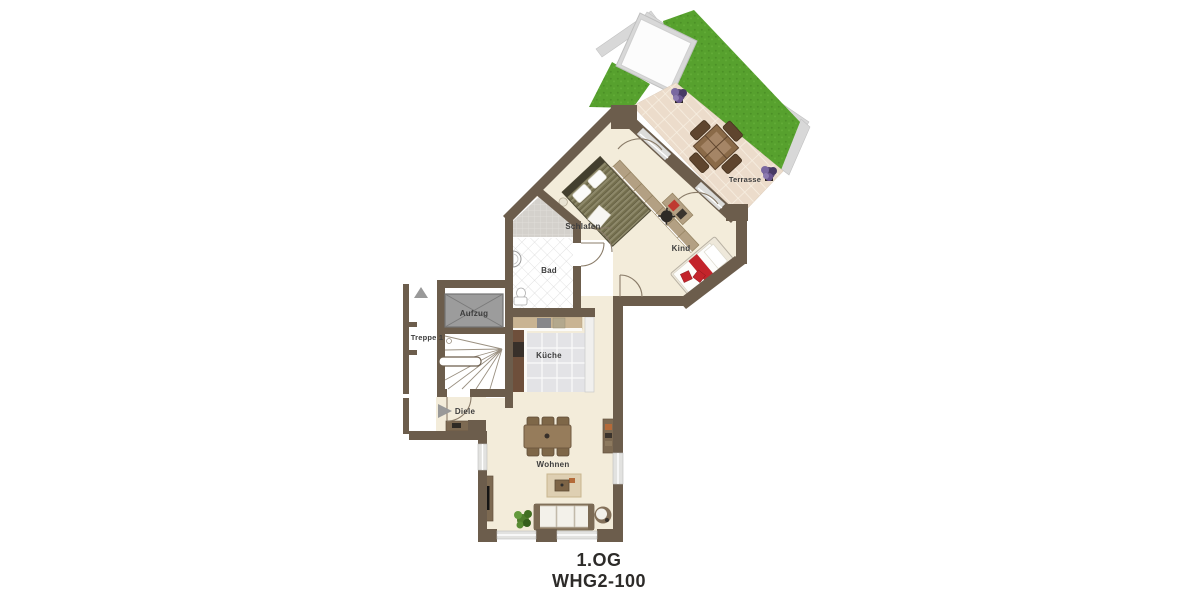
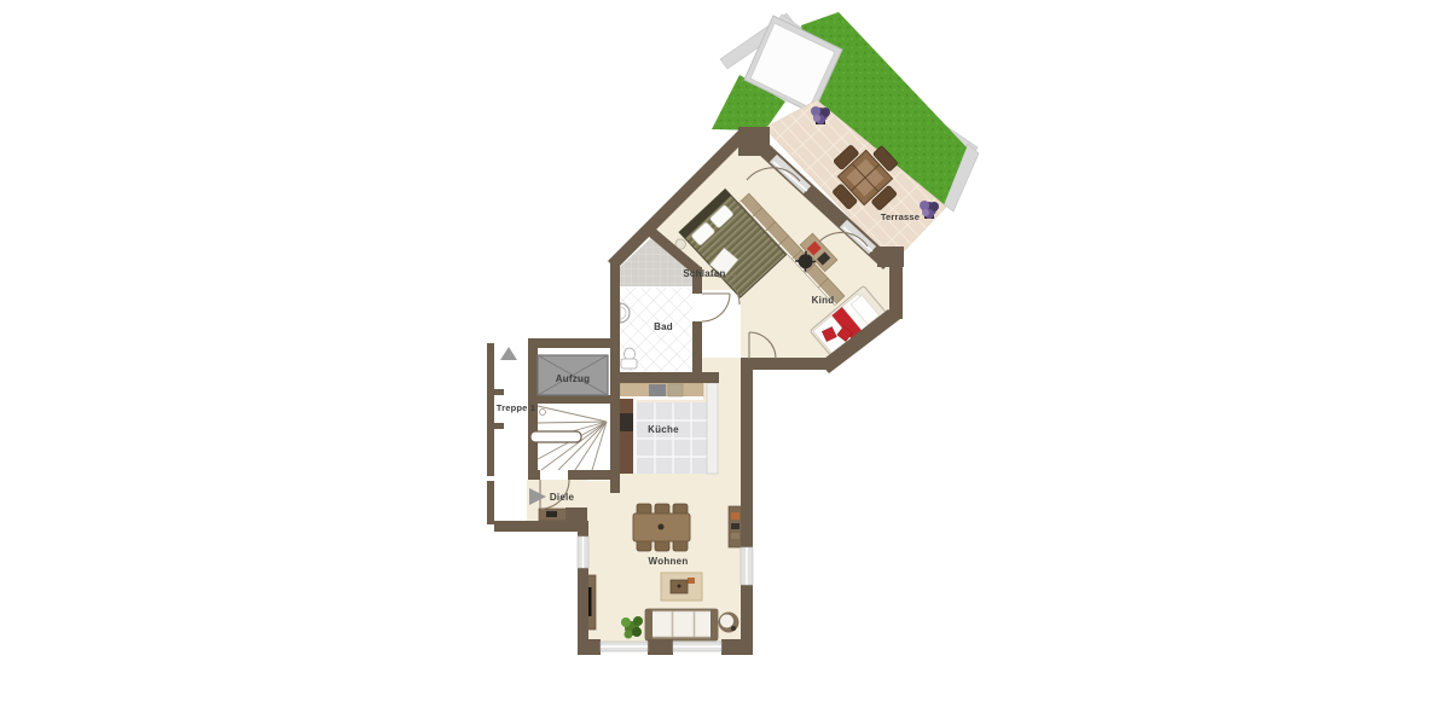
  Terrasse
  Schlafen
  Kind
  Bad
  Aufzug
  Treppe 1
  Küche
  Diele
  Wohnen
- 1.OG
- WHG2-100
